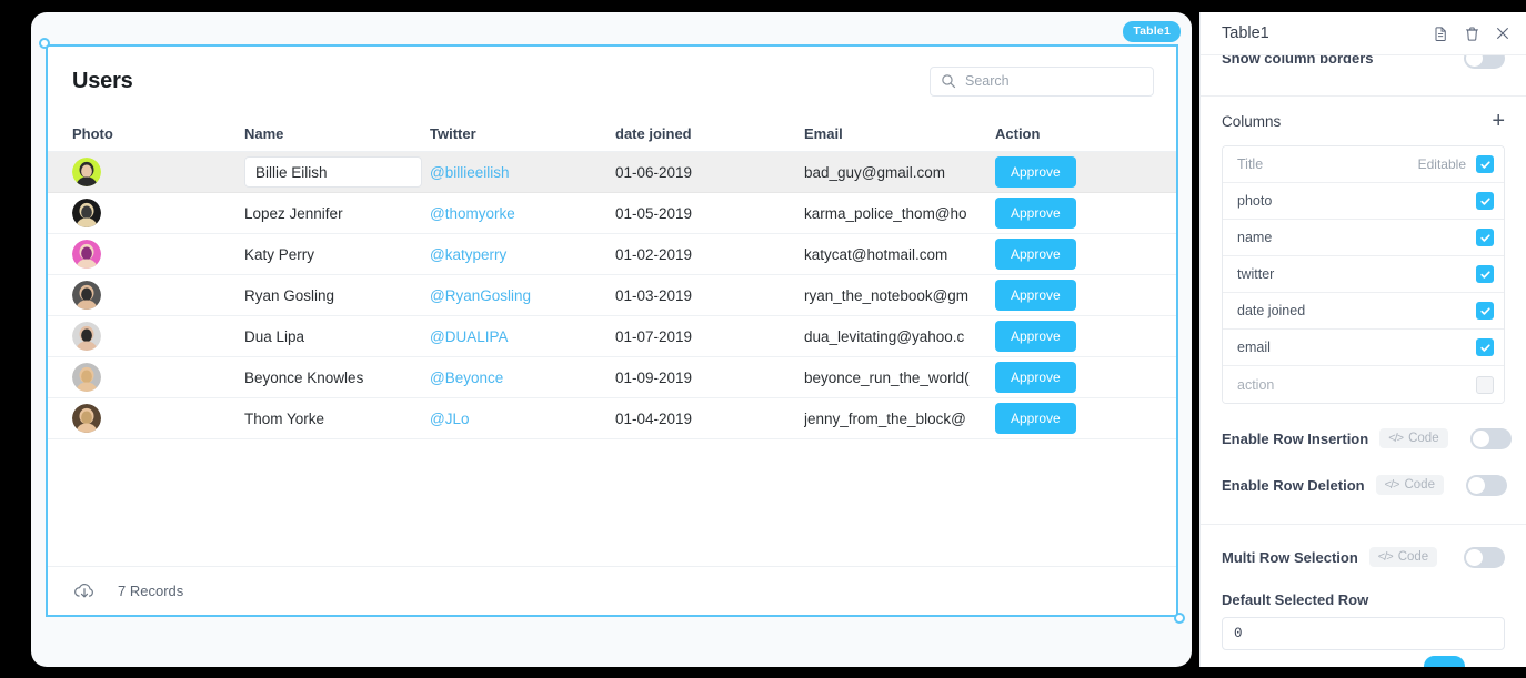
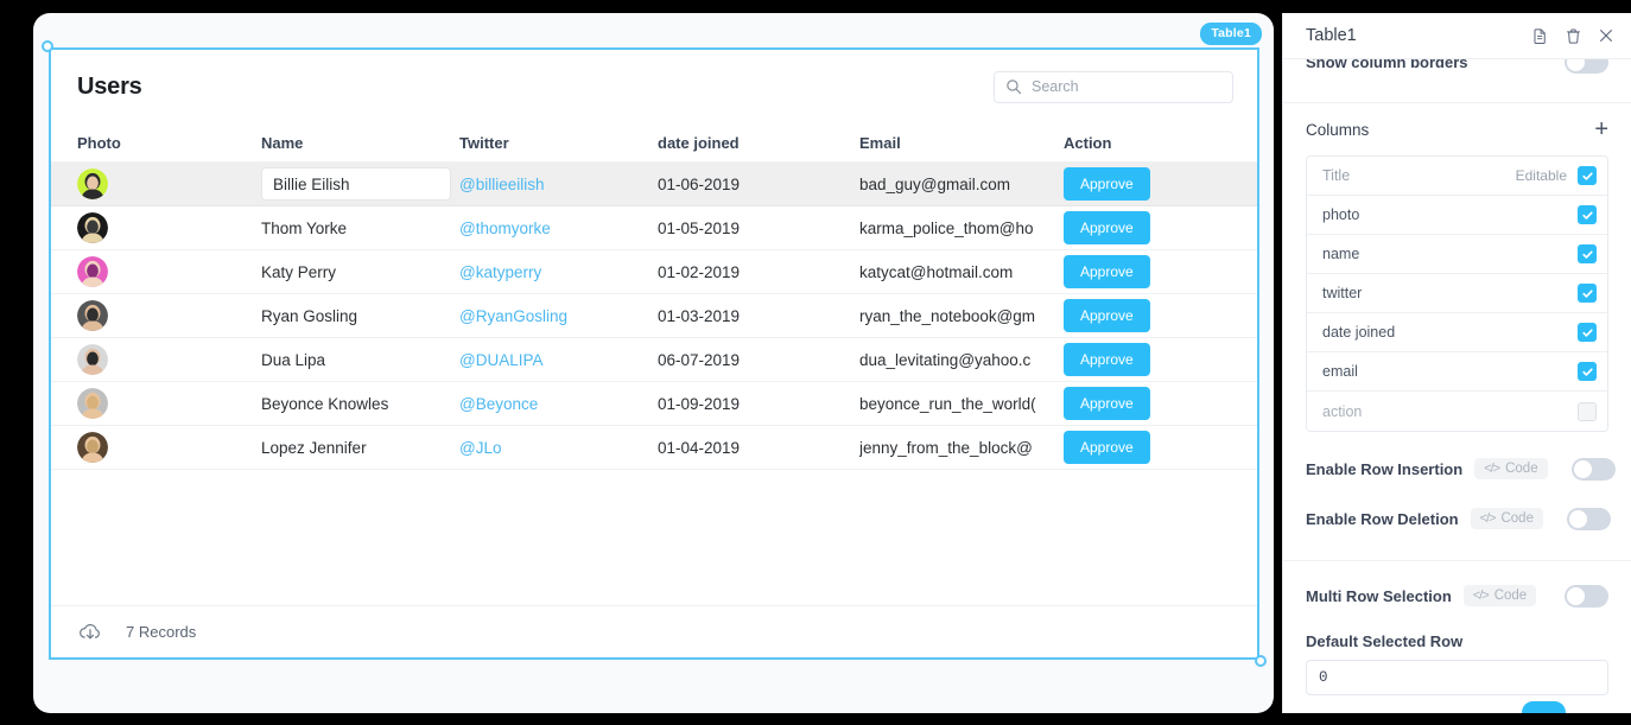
  Table1
  Users
  Search
  Photo
  Name
  Twitter
  date joined
  Email
  Action
  Billie Eilish
  @billieeilish
  01-06-2019
  bad_guy@gmail.com
  Approve
- Lopez Jennifer
+ Thom Yorke
  @thomyorke
  01-05-2019
  karma_police_thom@ho
  Approve
  Katy Perry
  @katyperry
  01-02-2019
  katycat@hotmail.com
  Approve
  Ryan Gosling
  @RyanGosling
  01-03-2019
  ryan_the_notebook@gm
  Approve
  Dua Lipa
  @DUALIPA
- 01-07-2019
+ 06-07-2019
  dua_levitating@yahoo.c
  Approve
  Beyonce Knowles
  @Beyonce
  01-09-2019
  beyonce_run_the_world(
  Approve
- Thom Yorke
+ Lopez Jennifer
  @JLo
  01-04-2019
  jenny_from_the_block@
  Approve
  7 Records
  Table1
  Show column borders
  Columns
  +
  Title
  Editable
  photo
  name
  twitter
  date joined
  email
  action
  Enable Row Insertion
  </>
  Code
  Enable Row Deletion
  </>
  Code
  Multi Row Selection
  </>
  Code
  Default Selected Row
  0
